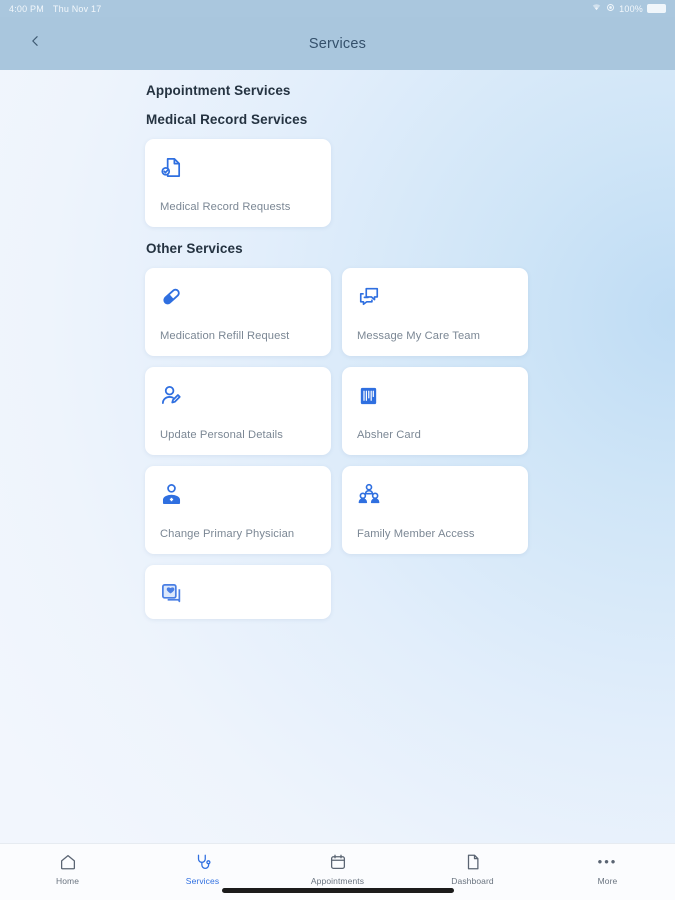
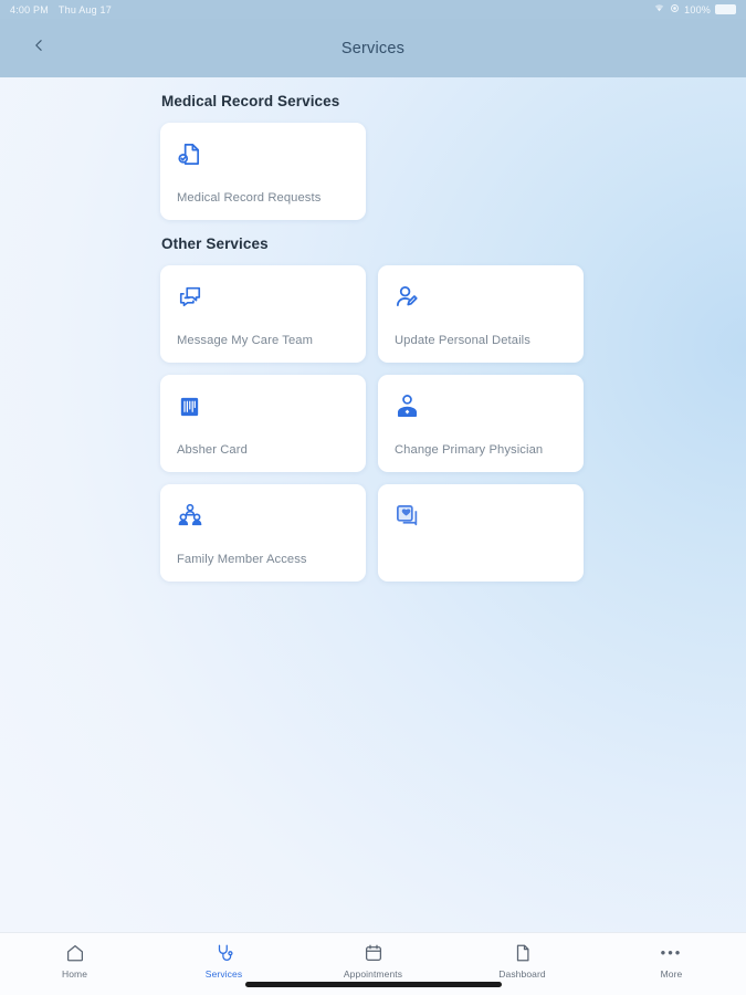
  4:00 PM
- Thu Nov 17
+ Thu Aug 17
  100%
  Services
- Appointment Services
  Medical Record Services
  Medical Record Requests
  Other Services
- Medication Refill Request
  Message My Care Team
  Update Personal Details
  Absher Card
  Change Primary Physician
  Family Member Access
  Home
  Services
  Appointments
  Dashboard
  •••
  More
